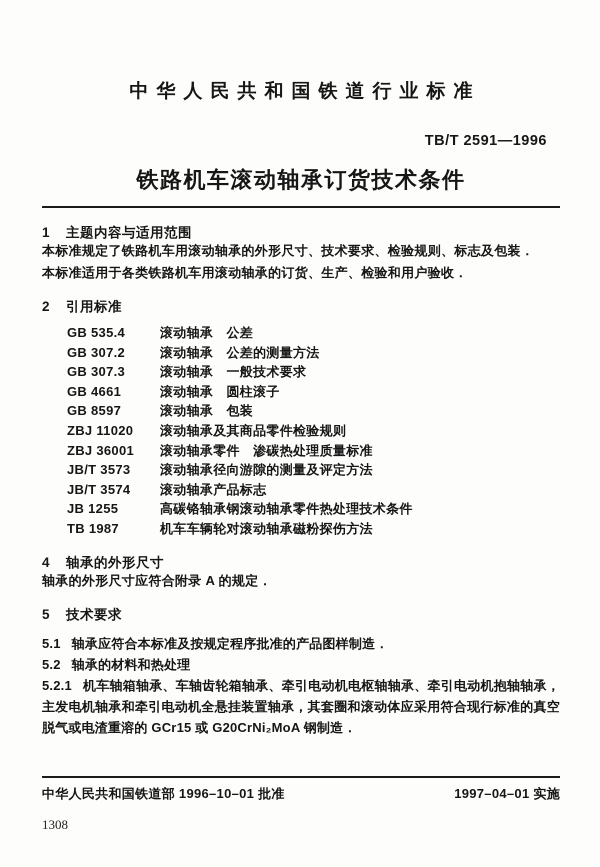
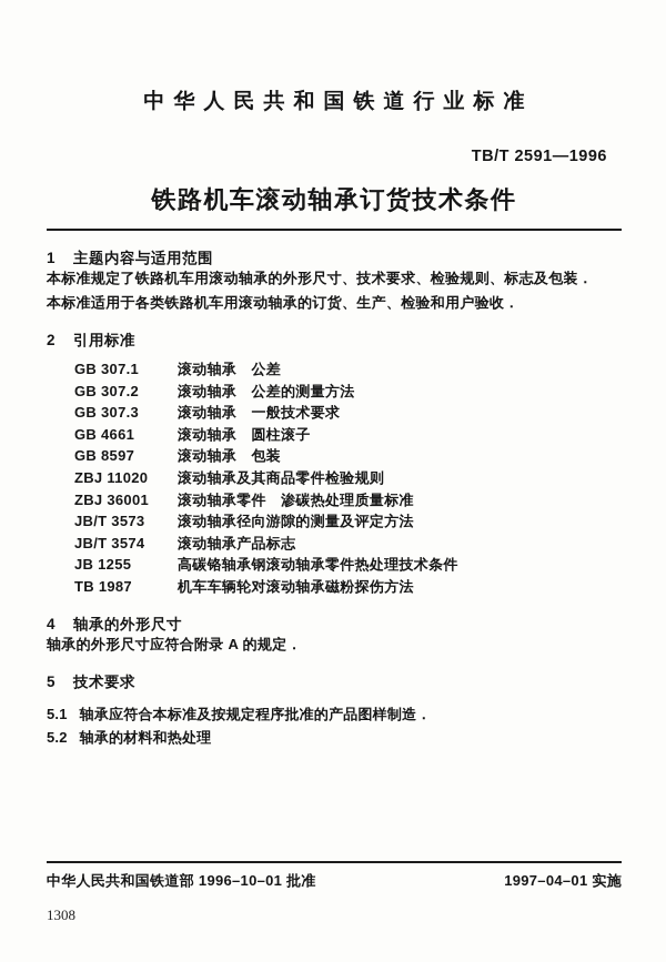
  中华人民共和国铁道行业标准
  TB/T 2591—1996
  铁路机车滚动轴承订货技术条件
  1 主题内容与适用范围
  本标准规定了铁路机车用滚动轴承的外形尺寸、技术要求、检验规则、标志及包装．
  本标准适用于各类铁路机车用滚动轴承的订货、生产、检验和用户验收．
  2 引用标准
- GB 535.4 滚动轴承 公差
+ GB 307.1 滚动轴承 公差
  GB 307.2 滚动轴承 公差的测量方法
  GB 307.3 滚动轴承 一般技术要求
  GB 4661 滚动轴承 圆柱滚子
  GB 8597 滚动轴承 包装
  ZBJ 11020 滚动轴承及其商品零件检验规则
  ZBJ 36001 滚动轴承零件 渗碳热处理质量标准
  JB/T 3573 滚动轴承径向游隙的测量及评定方法
  JB/T 3574 滚动轴承产品标志
  JB 1255 高碳铬轴承钢滚动轴承零件热处理技术条件
  TB 1987 机车车辆轮对滚动轴承磁粉探伤方法
  4 轴承的外形尺寸
  轴承的外形尺寸应符合附录 A 的规定．
  5 技术要求
  5.1 轴承应符合本标准及按规定程序批准的产品图样制造．
  5.2 轴承的材料和热处理
- 5.2.1 机车轴箱轴承、车轴齿轮箱轴承、牵引电动机电枢轴轴承、牵引电动机抱轴轴承，主发电机轴承和牵引电动机全悬挂装置轴承，其套圈和滚动体应采用符合现行标准的真空脱气或电渣重溶的 GCr15 或 G20CrNi₂MoA 钢制造．
  中华人民共和国铁道部 1996–10–01 批准
  1997–04–01 实施
  1308
